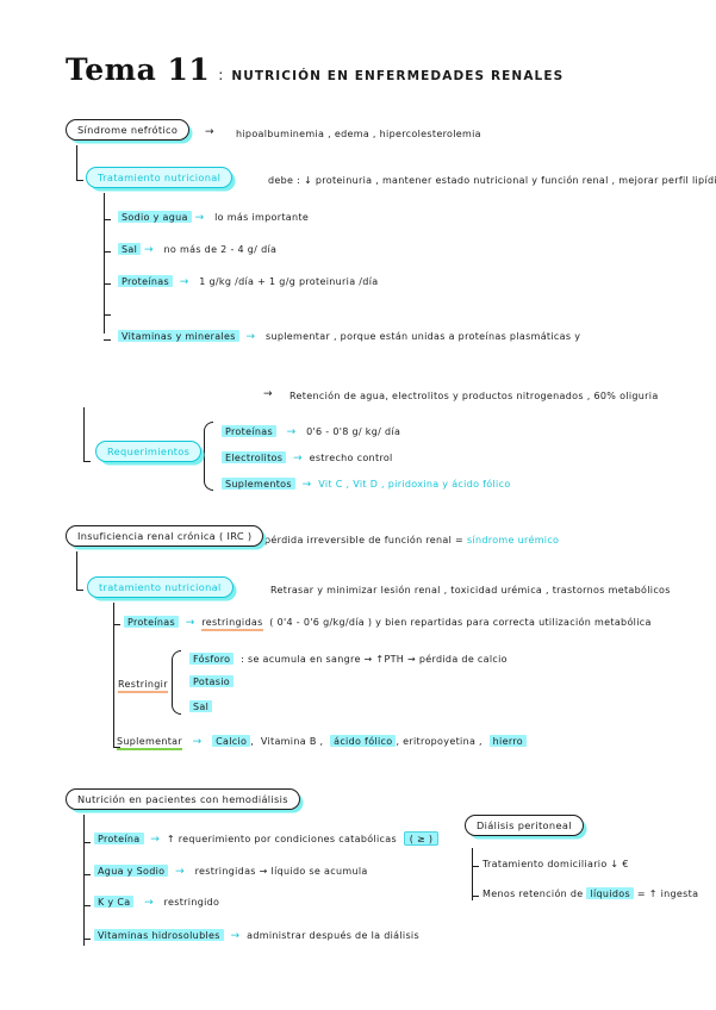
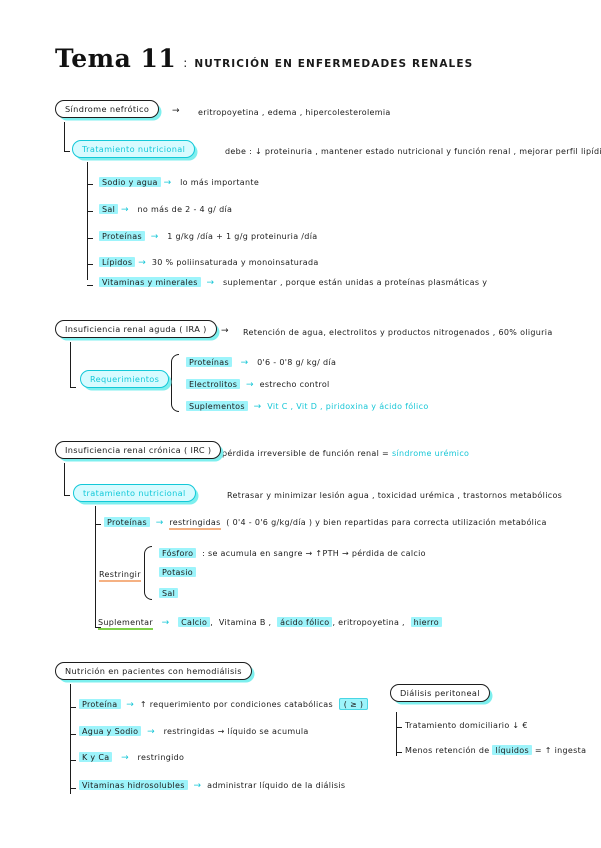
  Tema 11
  :
  NUTRICIÓN EN ENFERMEDADES RENALES
  Síndrome nefrótico
  →
- hipoalbuminemia , edema , hipercolesterolemia
+ eritropoyetina , edema , hipercolesterolemia
  Tratamiento nutricional
  debe : ↓ proteinuria , mantener estado nutricional y función renal , mejorar perfil lipíd
  Sodio y agua → lo más importante
  Sal → no más de 2 - 4 g/ día
  Proteínas → 1 g/kg /día + 1 g/g proteinuria /día
+ Lípidos → 30 % poliinsaturada y monoinsaturada
  Vitaminas y minerales → suplementar , porque están unidas a proteínas plasmáticas y
+ Insuficiencia renal aguda ( IRA )
  →
  Retención de agua, electrolitos y productos nitrogenados , 60% oliguria
  Requerimientos
  Proteínas → 0'6 - 0'8 g/ kg/ día
  Electrolitos → estrecho control
  Suplementos → Vit C , Vit D , piridoxina y ácido fólico
  Insuficiencia renal crónica ( IRC )
  pérdida irreversible de función renal = síndrome urémico
  tratamiento nutricional
- Retrasar y minimizar lesión renal , toxicidad urémica , trastornos metabólicos
+ Retrasar y minimizar lesión agua , toxicidad urémica , trastornos metabólicos
  Proteínas → restringidas ( 0'4 - 0'6 g/kg/día ) y bien repartidas para correcta utilización metabólica
  Restringir
  Fósforo : se acumula en sangre → ↑PTH → pérdida de calcio
  Potasio
  Sal
  Suplementar → Calcio , Vitamina B , ácido fólico , eritropoyetina , hierro
  Nutrición en pacientes con hemodiálisis
  Proteína → ↑ requerimiento por condiciones catabólicas ( ≥ )
  Agua y Sodio → restringidas → líquido se acumula
  K y Ca → restringido
- Vitaminas hidrosolubles → administrar después de la diálisis
+ Vitaminas hidrosolubles → administrar líquido de la diálisis
  Diálisis peritoneal
  Tratamiento domiciliario ↓ €
  Menos retención de líquidos = ↑ ingesta
